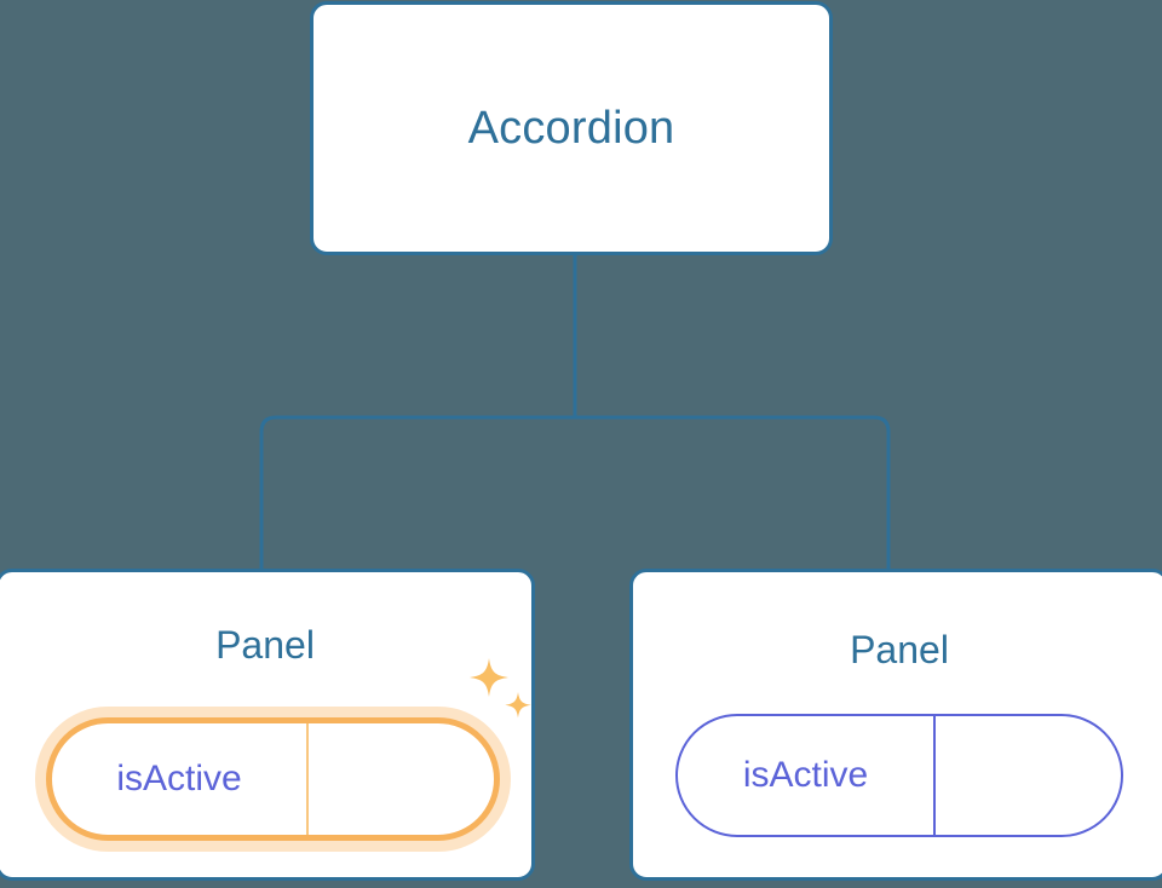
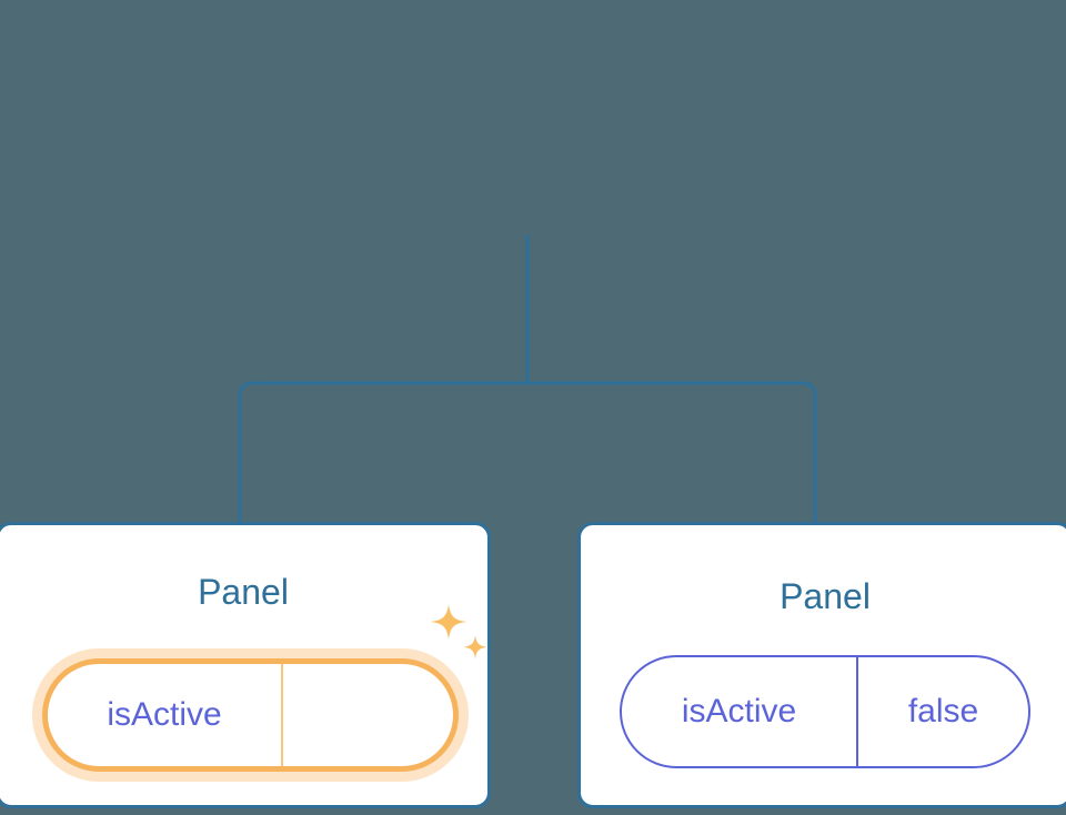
- Accordion
  Panel
  isActive
  Panel
  isActive
+ false
